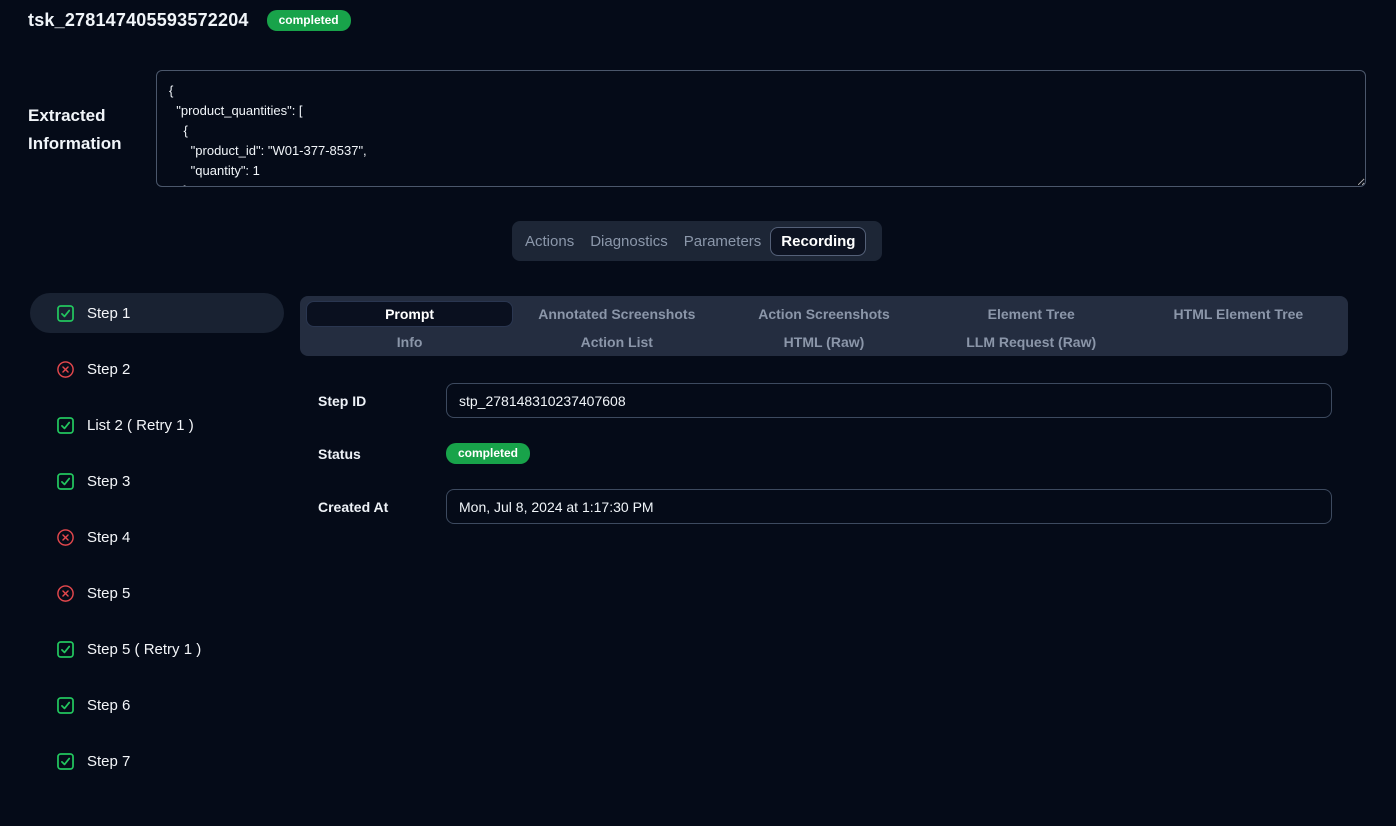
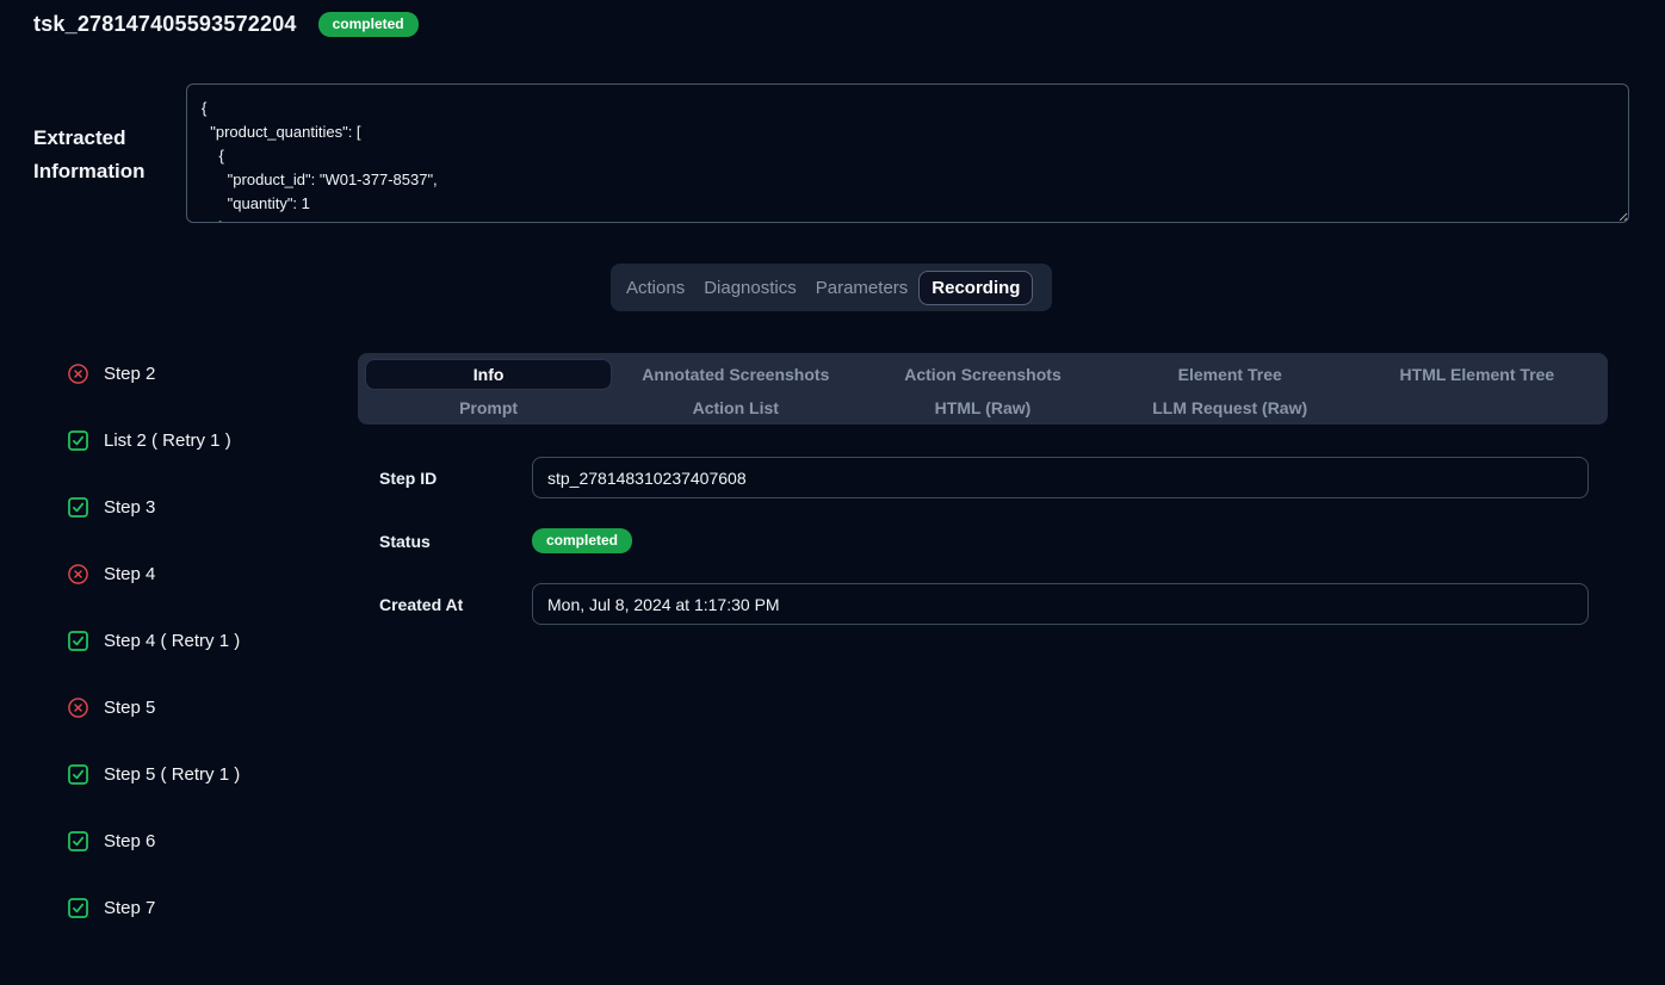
  tsk_278147405593572204
  completed
  Extracted Information
  {
  "product_quantities": [
  {
  "product_id": "W01-377-8537",
  "quantity": 1
  Actions
  Diagnostics
  Parameters
  Recording
- Step 1
  Step 2
  List 2 ( Retry 1 )
  Step 3
  Step 4
+ Step 4 ( Retry 1 )
  Step 5
  Step 5 ( Retry 1 )
  Step 6
  Step 7
- Prompt
+ Info
  Annotated Screenshots
  Action Screenshots
  Element Tree
  HTML Element Tree
- Info
+ Prompt
  Action List
  HTML (Raw)
  LLM Request (Raw)
  Step ID
  stp_278148310237407608
  Status
  completed
  Created At
  Mon, Jul 8, 2024 at 1:17:30 PM
